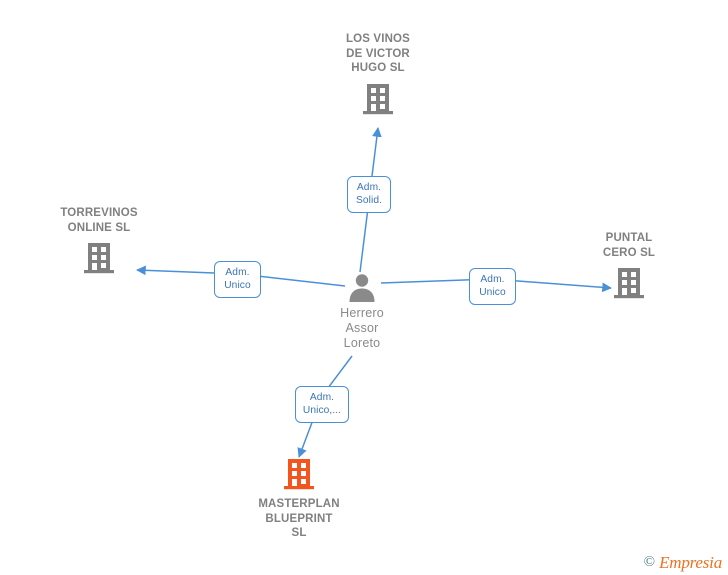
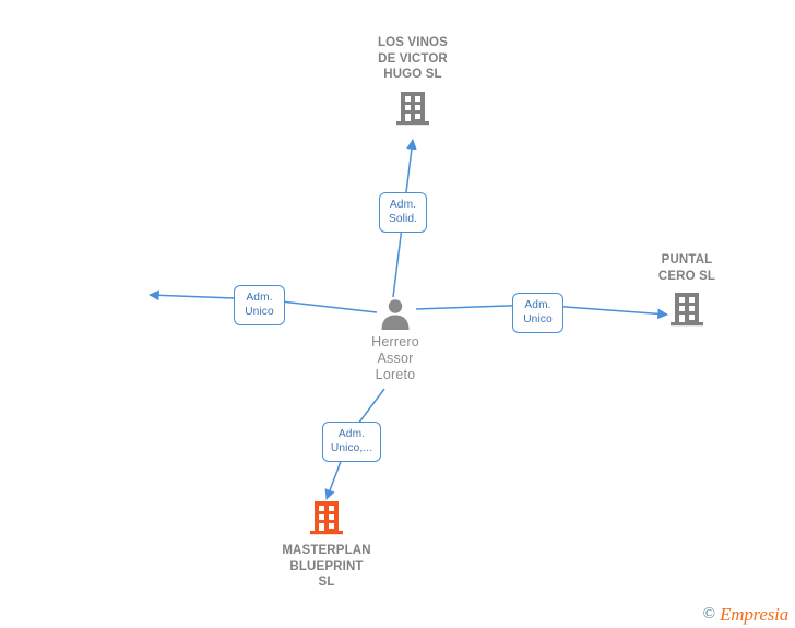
  LOS VINOS
  DE VICTOR
  HUGO SL
  Adm.
  Solid.
- TORREVINOS
- ONLINE SL
  Adm.
  Unico
  Herrero
  Assor
  Loreto
  PUNTAL
  CERO SL
  Adm.
  Unico
  Adm.
  Unico,...
  MASTERPLAN
  BLUEPRINT
  SL
  ©
  Empresia
